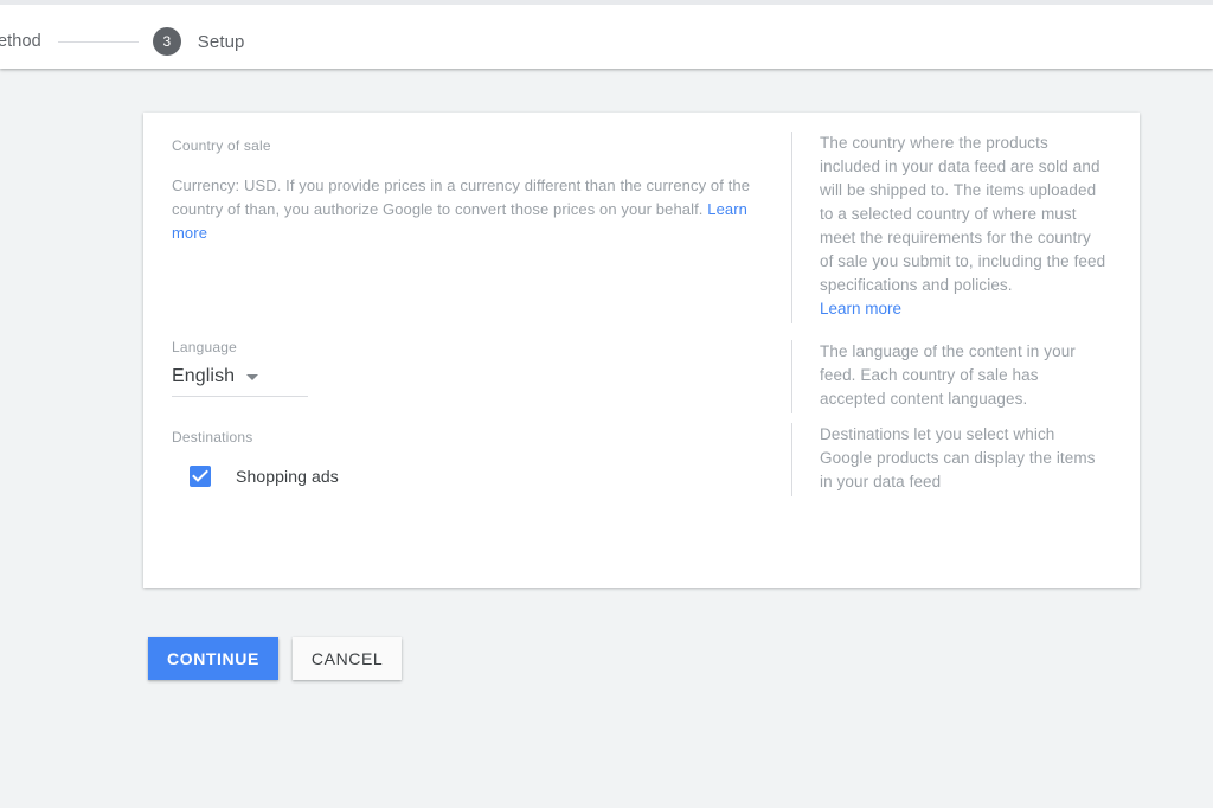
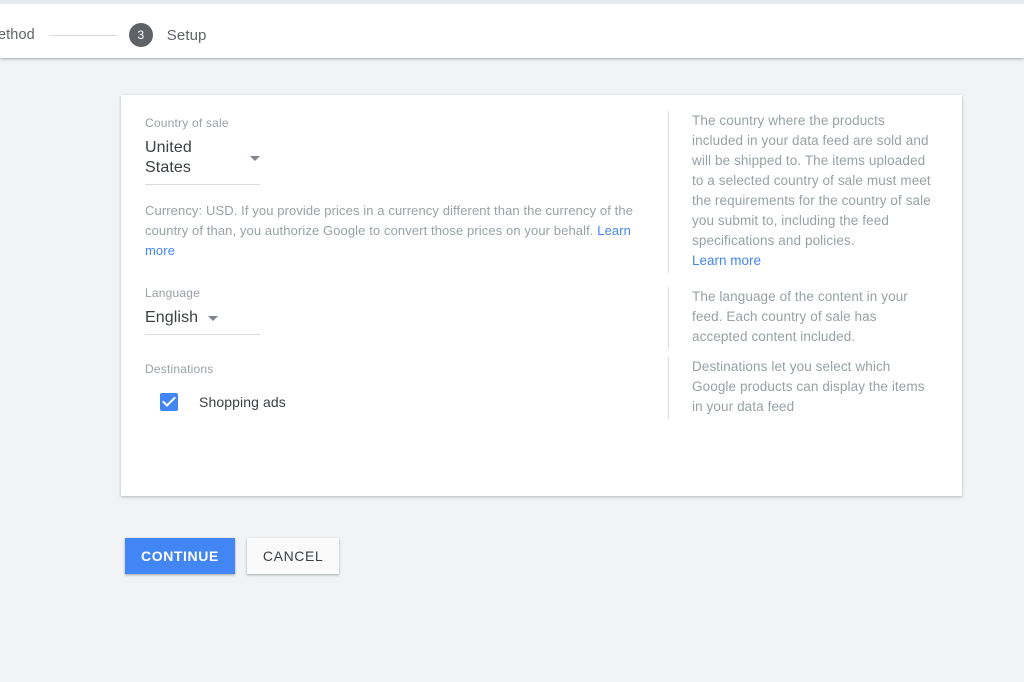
  ethod
  3
  Setup
  Country of sale
+ United States
  Currency: USD. If you provide prices in a currency different than the currency of the country of than, you authorize Google to convert those prices on your behalf. Learn more
  Language
  English
  Destinations
  Shopping ads
- The country where the products included in your data feed are sold and will be shipped to. The items uploaded to a selected country of where must meet the requirements for the country of sale you submit to, including the feed specifications and policies.
+ The country where the products included in your data feed are sold and will be shipped to. The items uploaded to a selected country of sale must meet the requirements for the country of sale you submit to, including the feed specifications and policies.
  Learn more
- The language of the content in your feed. Each country of sale has accepted content languages.
+ The language of the content in your feed. Each country of sale has accepted content included.
  Destinations let you select which Google products can display the items in your data feed
  CONTINUE
  CANCEL
